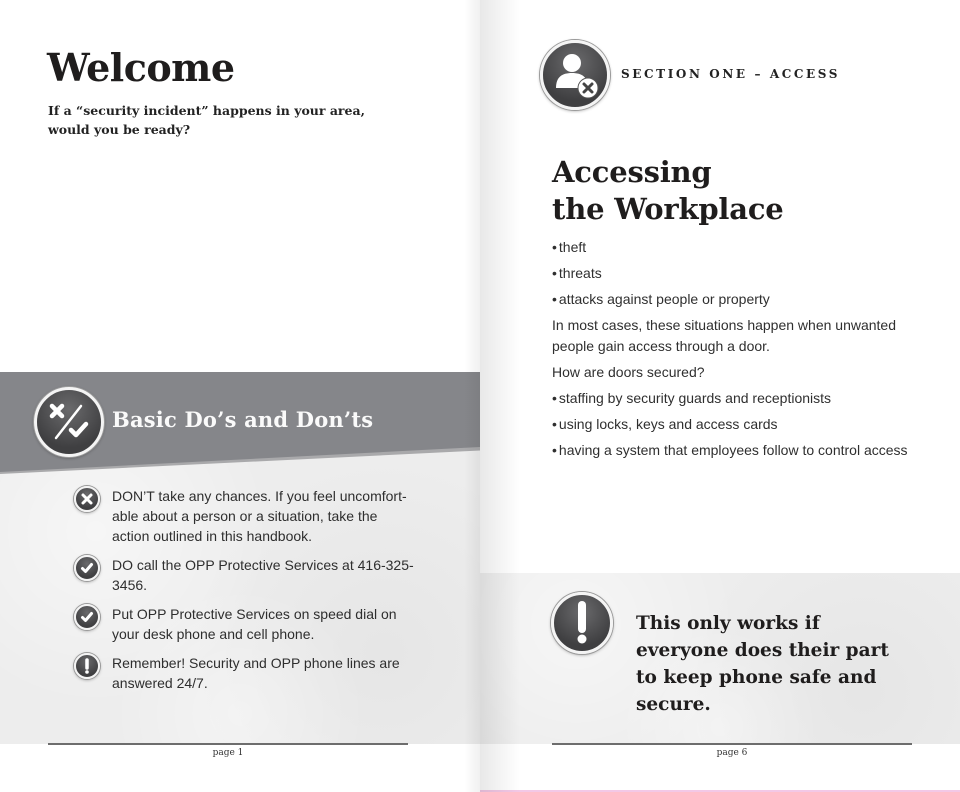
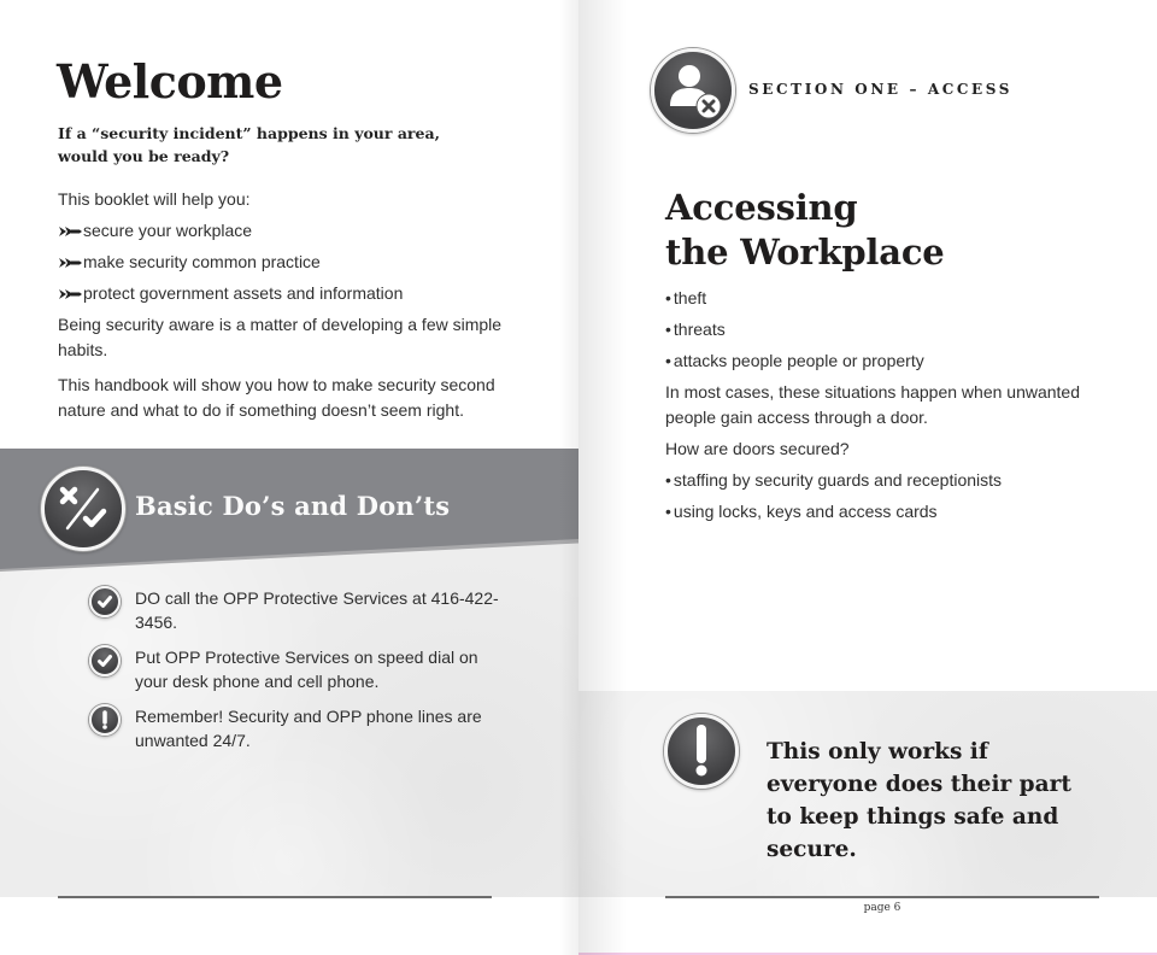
  Welcome
  If a “security incident” happens in your area, would you be ready?
+ This booklet will help you:
+ secure your workplace
+ make security common practice
+ protect government assets and information
+ Being security aware is a matter of developing a few simple habits.
+ This handbook will show you how to make security second nature and what to do if something doesn’t seem right.
  Basic Do’s and Don’ts
- DON’T take any chances. If you feel uncomfort-able about a person or a situation, take the action outlined in this handbook.
- DO call the OPP Protective Services at 416-325-3456.
+ DO call the OPP Protective Services at 416-422-3456.
  Put OPP Protective Services on speed dial on your desk phone and cell phone.
- Remember! Security and OPP phone lines are answered 24/7.
+ Remember! Security and OPP phone lines are unwanted 24/7.
- page 1
  SECTION ONE – ACCESS
  Accessing
  the Workplace
  theft
  threats
- attacks against people or property
+ attacks people people or property
  In most cases, these situations happen when unwanted people gain access through a door.
  How are doors secured?
  staffing by security guards and receptionists
  using locks, keys and access cards
- having a system that employees follow to control access
- This only works if everyone does their part to keep phone safe and secure.
+ This only works if everyone does their part to keep things safe and secure.
  page 6
